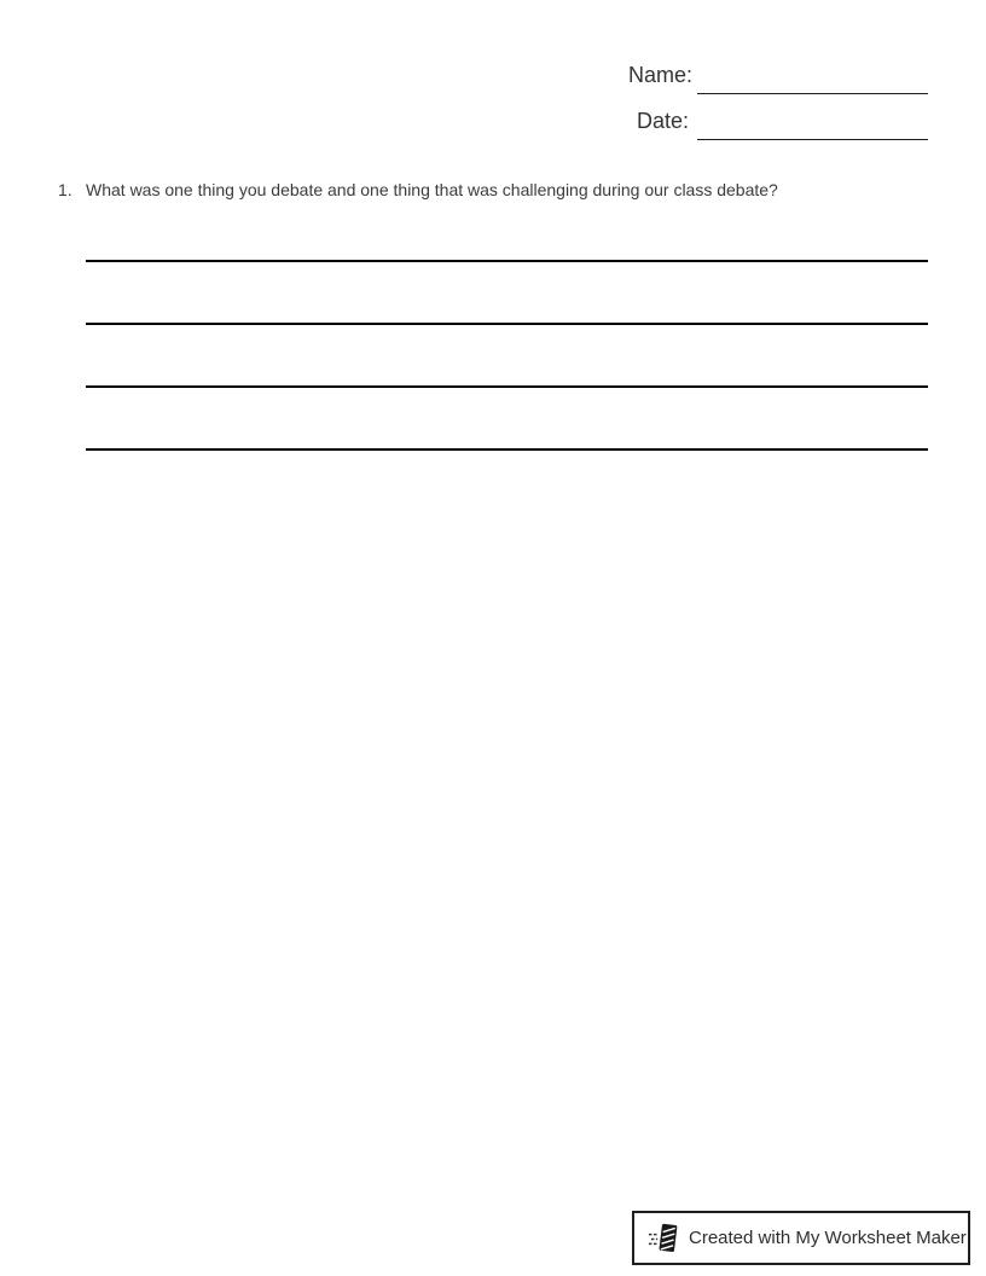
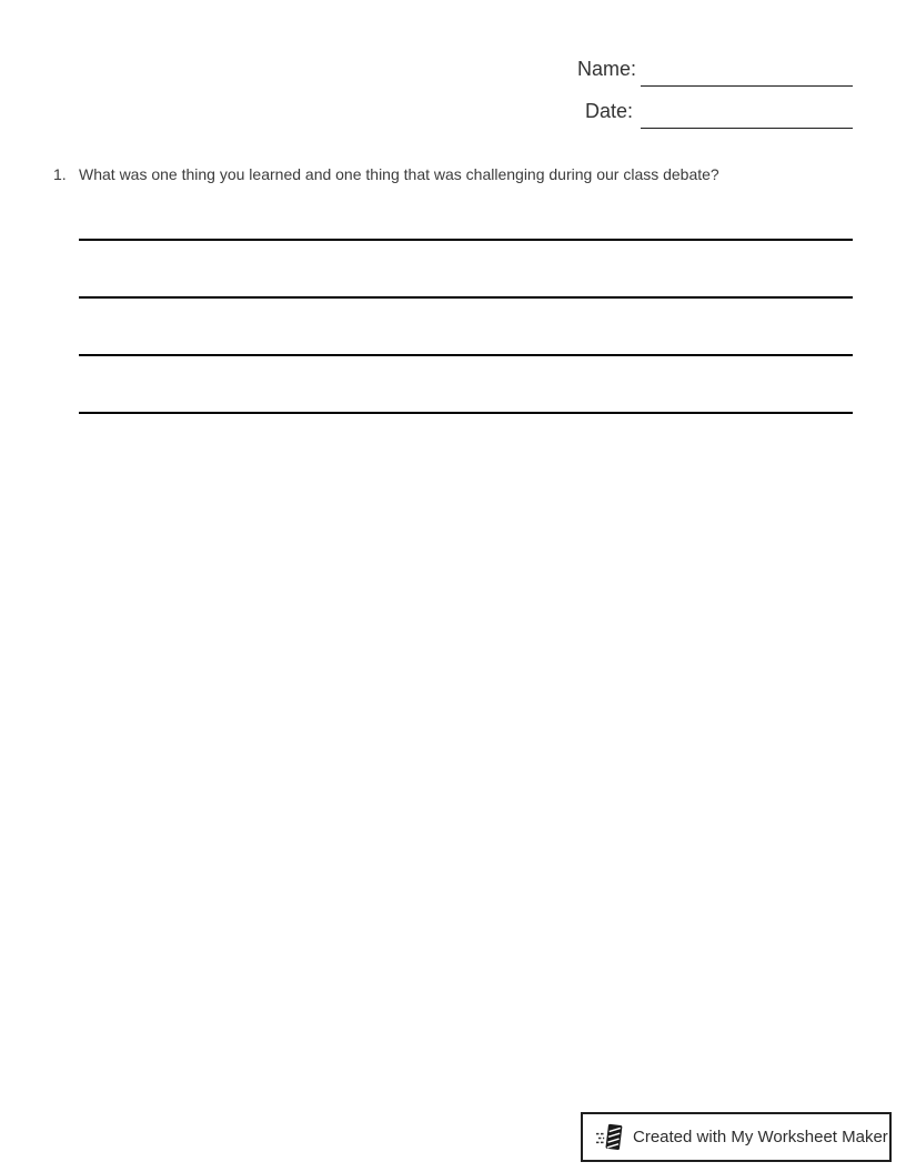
  Name:
  Date:
  1.
- What was one thing you debate and one thing that was challenging during our class debate?
+ What was one thing you learned and one thing that was challenging during our class debate?
  Created with My Worksheet Maker
